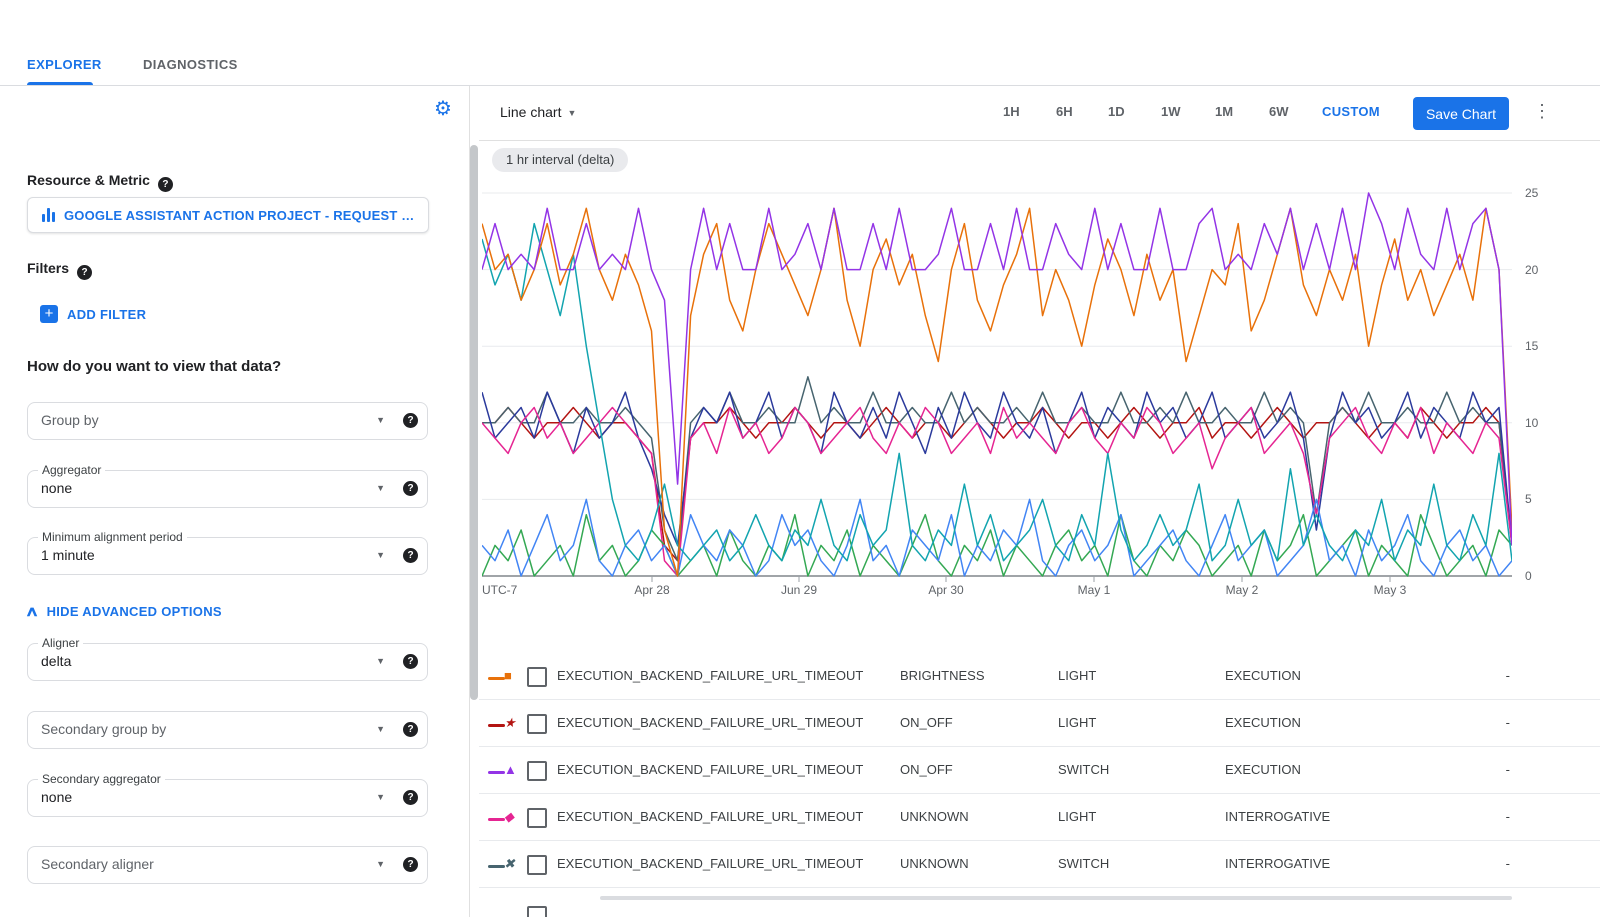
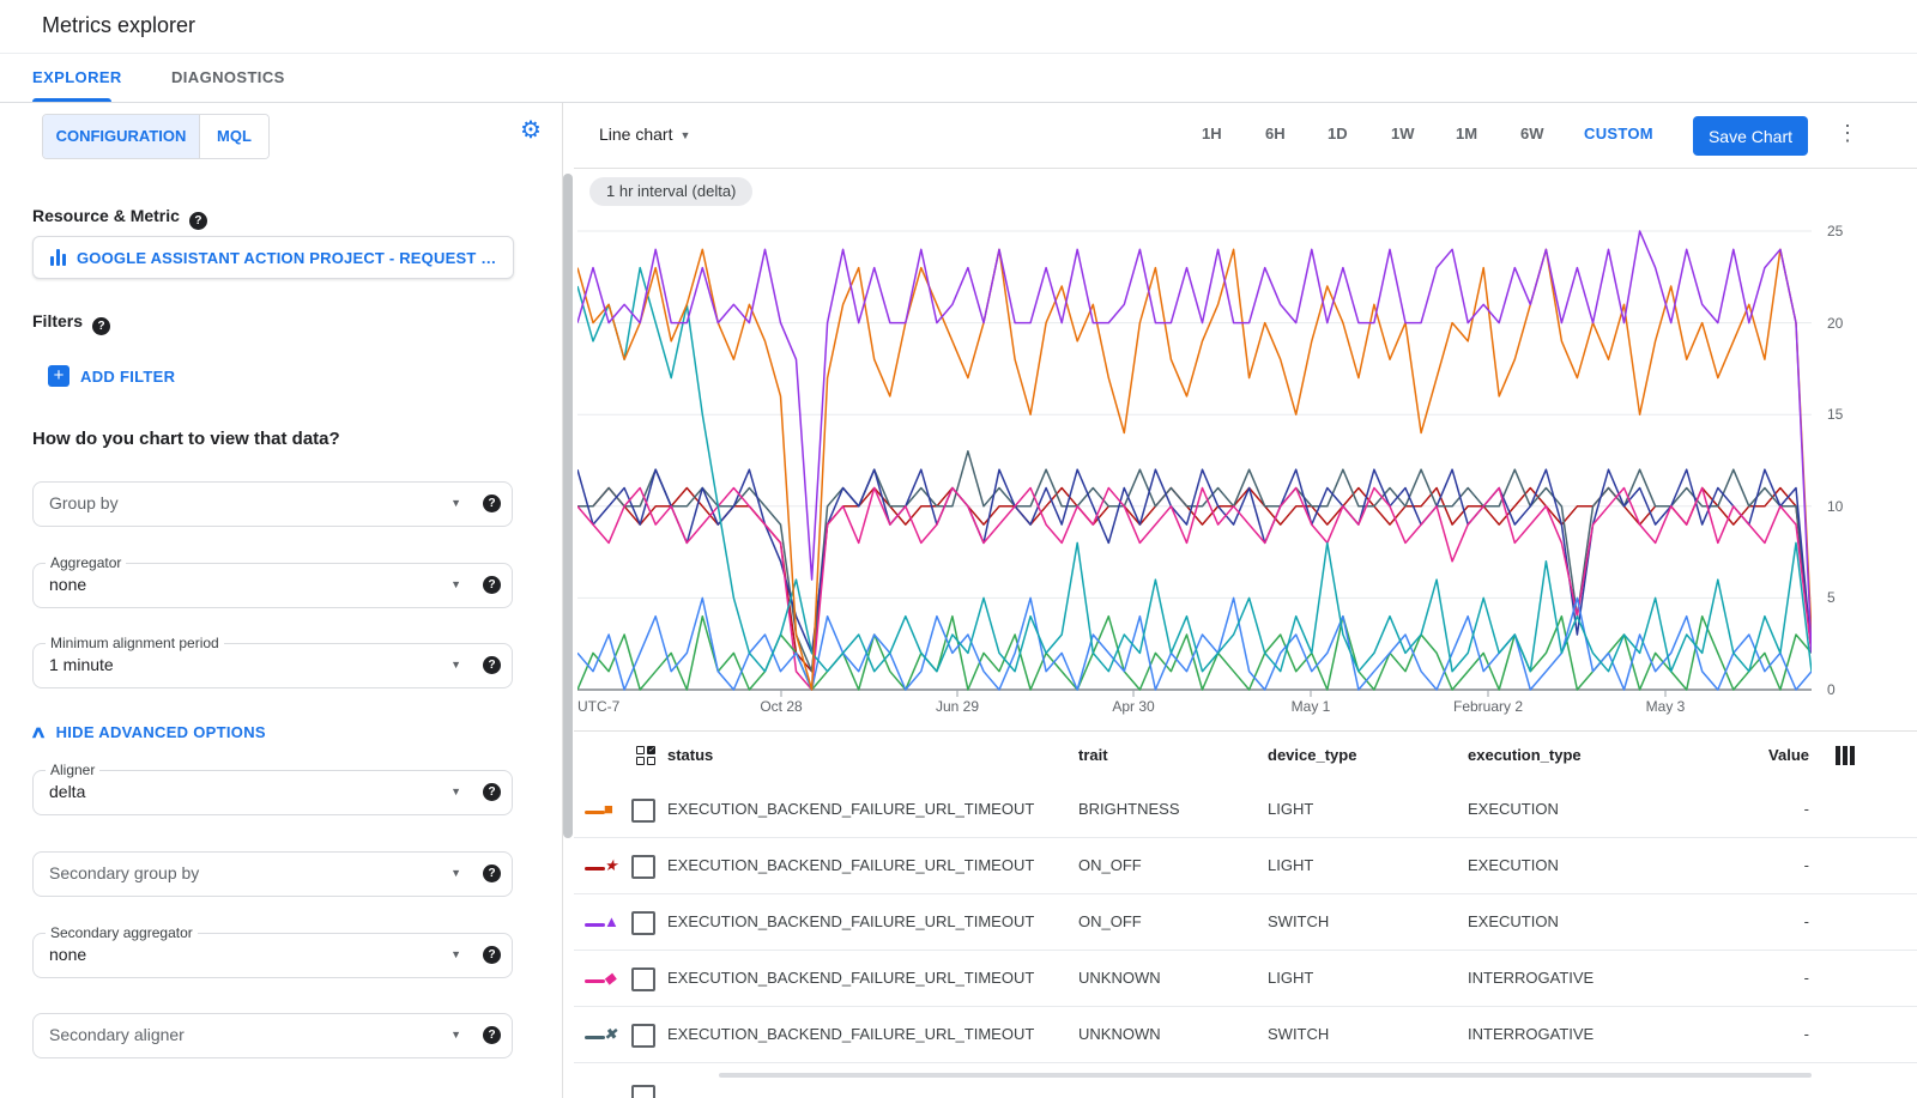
+ Metrics explorer
  EXPLORER
  DIAGNOSTICS
+ CONFIGURATION
+ MQL
  ⚙
  Resource & Metric ?
  GOOGLE ASSISTANT ACTION PROJECT - REQUEST CO..
  Filters ?
  +
  ADD FILTER
- How do you want to view that data?
+ How do you chart to view that data?
  Group by
  ▼
  ?
  Aggregator
  none
  ▼
  ?
  Minimum alignment period
  1 minute
  ▼
  ?
  ∧
  HIDE ADVANCED OPTIONS
  Aligner
  delta
  ▼
  ?
  Secondary group by
  ▼
  ?
  Secondary aggregator
  none
  ▼
  ?
  Secondary aligner
  ▼
  ?
  Line chart ▼
  1H
  6H
  1D
  1W
  1M
  6W
  CUSTOM
  Save Chart
  ⋮
  1 hr interval (delta)
  0
  5
  10
  15
  20
  25
  UTC-7
- Apr 28
+ Oct 28
  Jun 29
  Apr 30
  May 1
- May 2
+ February 2
  May 3
+ status
+ trait
+ device_type
+ execution_type
+ Value
  ■
  EXECUTION_BACKEND_FAILURE_URL_TIMEOUT
  BRIGHTNESS
  LIGHT
  EXECUTION
  -
  ★
  EXECUTION_BACKEND_FAILURE_URL_TIMEOUT
  ON_OFF
  LIGHT
  EXECUTION
  -
  ▲
  EXECUTION_BACKEND_FAILURE_URL_TIMEOUT
  ON_OFF
  SWITCH
  EXECUTION
  -
  ◆
  EXECUTION_BACKEND_FAILURE_URL_TIMEOUT
  UNKNOWN
  LIGHT
  INTERROGATIVE
  -
  ✖
  EXECUTION_BACKEND_FAILURE_URL_TIMEOUT
  UNKNOWN
  SWITCH
  INTERROGATIVE
  -
